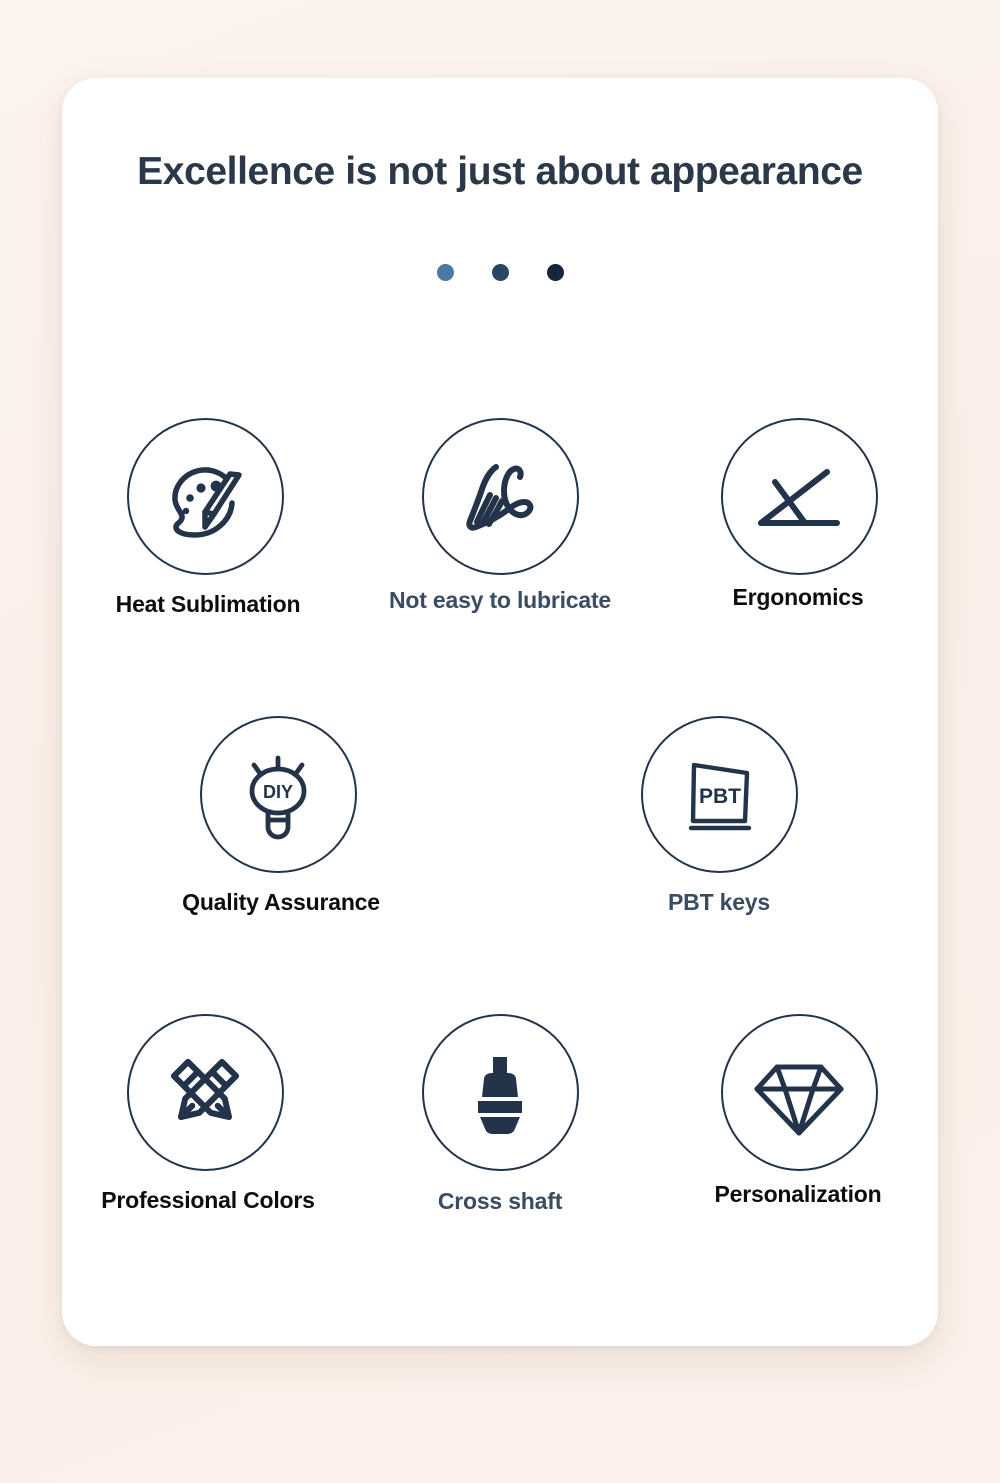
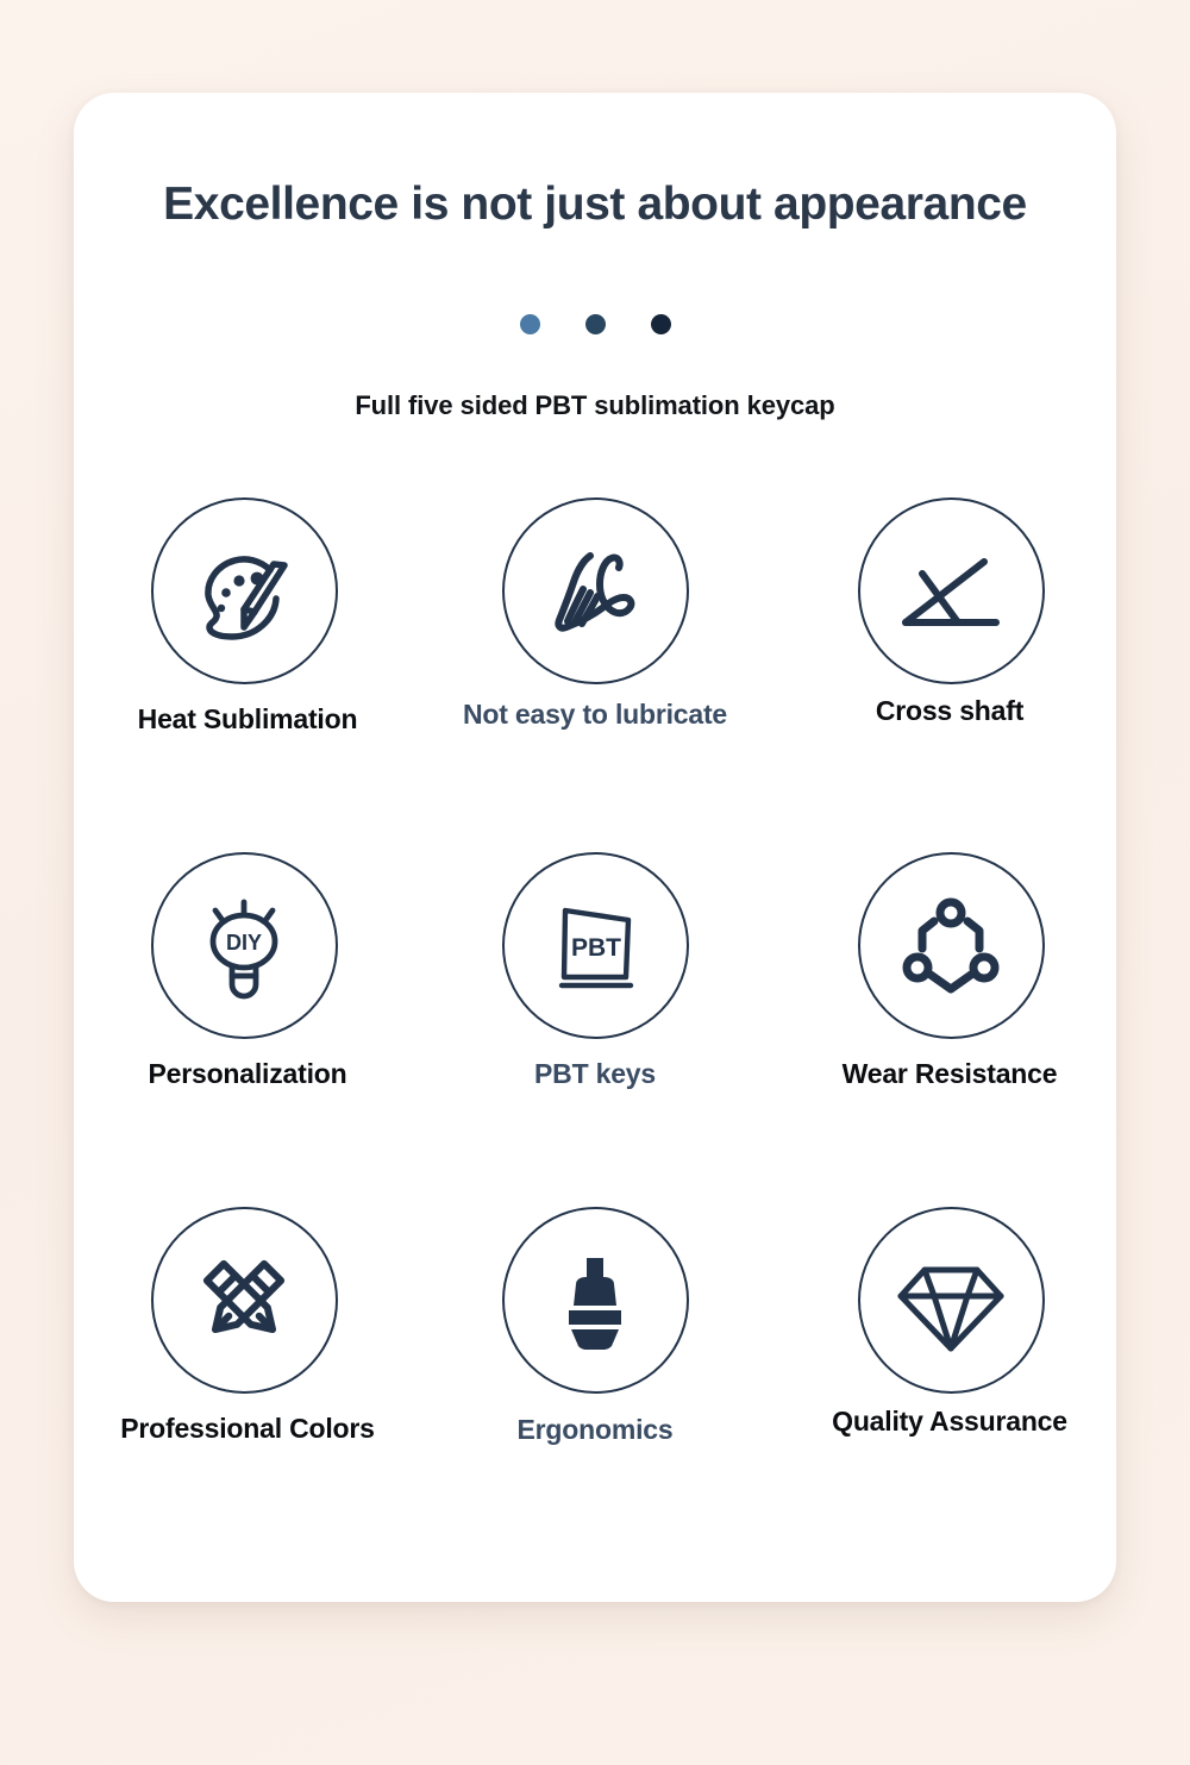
  Excellence is not just about appearance
+ Full five sided PBT sublimation keycap
  Heat Sublimation
  Not easy to lubricate
- Ergonomics
+ Cross shaft
  DIY
- Quality Assurance
+ Personalization
  PBT
  PBT keys
+ Wear Resistance
  Professional Colors
- Cross shaft
+ Ergonomics
- Personalization
+ Quality Assurance
